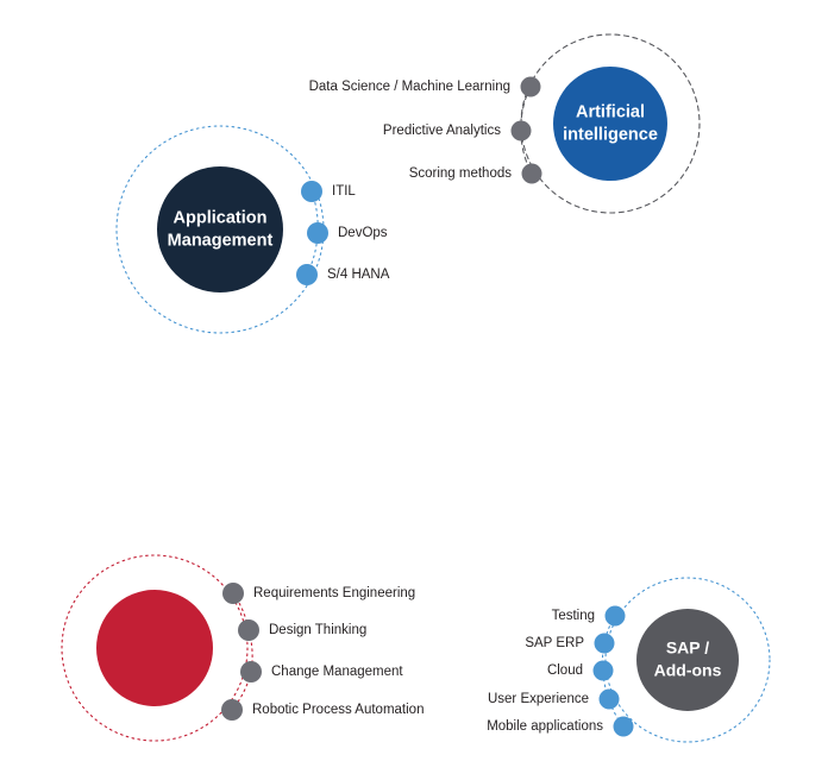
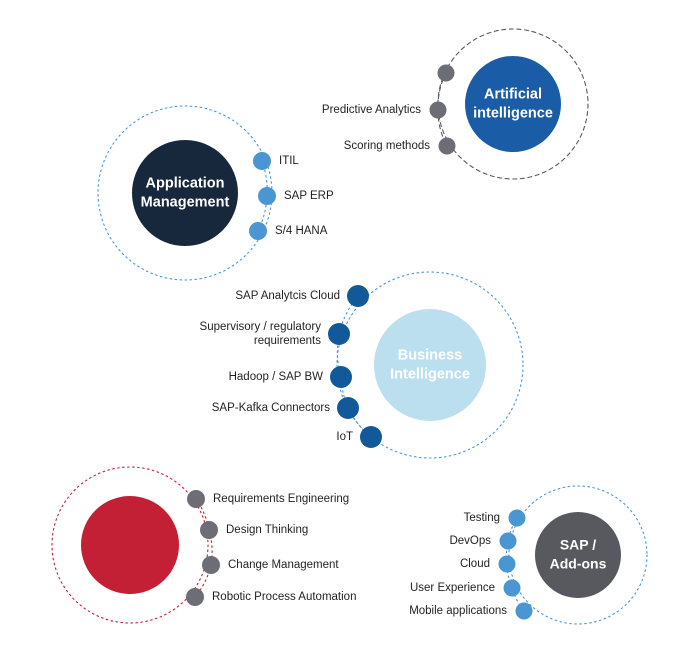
  Artificial intelligence
- Data Science / Machine Learning
  Predictive Analytics
  Scoring methods
  Application Management
  ITIL
- DevOps
+ SAP ERP
  S/4 HANA
+ Business Intelligence
+ SAP Analytcis Cloud
+ Supervisory / regulatory requirements
+ Hadoop / SAP BW
+ SAP-Kafka Connectors
+ IoT
  Requirements Engineering
  Design Thinking
  Change Management
  Robotic Process Automation
  SAP / Add-ons
  Testing
- SAP ERP
+ DevOps
  Cloud
  User Experience
  Mobile applications
